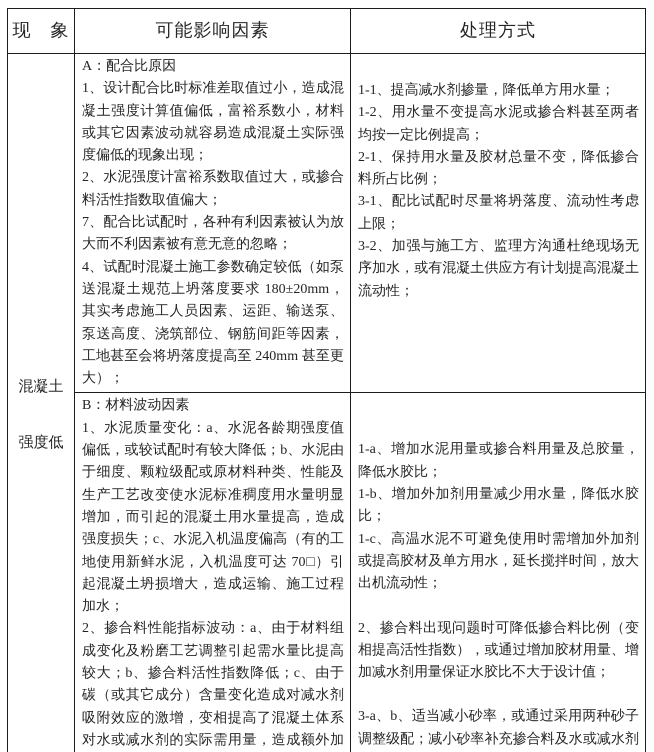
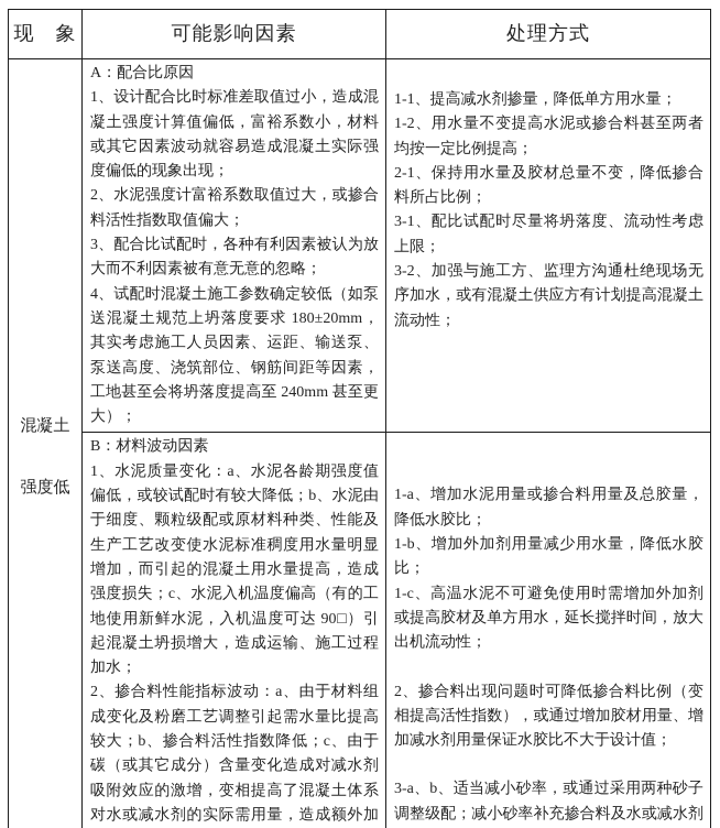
  现 象	可能影响因素	处理方式
- 混凝土 强度低	A：配合比原因 1、设计配合比时标准差取值过小，造成混凝土强度计算值偏低，富裕系数小，材料或其它因素波动就容易造成混凝土实际强度偏低的现象出现； 2、水泥强度计富裕系数取值过大，或掺合料活性指数取值偏大； 7、配合比试配时，各种有利因素被认为放大而不利因素被有意无意的忽略； 4、试配时混凝土施工参数确定较低（如泵送混凝土规范上坍落度要求 180±20mm，其实考虑施工人员因素、运距、输送泵、泵送高度、浇筑部位、钢筋间距等因素，工地甚至会将坍落度提高至 240mm 甚至更大）；	1-1、提高减水剂掺量，降低单方用水量； 1-2、用水量不变提高水泥或掺合料甚至两者均按一定比例提高； 2-1、保持用水量及胶材总量不变，降低掺合料所占比例； 3-1、配比试配时尽量将坍落度、流动性考虑上限； 3-2、加强与施工方、监理方沟通杜绝现场无序加水，或有混凝土供应方有计划提高混凝土流动性；
+ 混凝土 强度低	A：配合比原因 1、设计配合比时标准差取值过小，造成混凝土强度计算值偏低，富裕系数小，材料或其它因素波动就容易造成混凝土实际强度偏低的现象出现； 2、水泥强度计富裕系数取值过大，或掺合料活性指数取值偏大； 3、配合比试配时，各种有利因素被认为放大而不利因素被有意无意的忽略； 4、试配时混凝土施工参数确定较低（如泵送混凝土规范上坍落度要求 180±20mm，其实考虑施工人员因素、运距、输送泵、泵送高度、浇筑部位、钢筋间距等因素，工地甚至会将坍落度提高至 240mm 甚至更大）；	1-1、提高减水剂掺量，降低单方用水量； 1-2、用水量不变提高水泥或掺合料甚至两者均按一定比例提高； 2-1、保持用水量及胶材总量不变，降低掺合料所占比例； 3-1、配比试配时尽量将坍落度、流动性考虑上限； 3-2、加强与施工方、监理方沟通杜绝现场无序加水，或有混凝土供应方有计划提高混凝土流动性；
- B：材料波动因素 1、水泥质量变化：a、水泥各龄期强度值偏低，或较试配时有较大降低；b、水泥由于细度、颗粒级配或原材料种类、性能及生产工艺改变使水泥标准稠度用水量明显增加，而引起的混凝土用水量提高，造成强度损失；c、水泥入机温度偏高（有的工地使用新鲜水泥，入机温度可达 70□）引起混凝土坍损增大，造成运输、施工过程加水； 2、掺合料性能指标波动：a、由于材料组成变化及粉磨工艺调整引起需水量比提高较大；b、掺合料活性指数降低；c、由于碳（或其它成分）含量变化造成对减水剂吸附效应的激增，变相提高了混凝土体系对水或减水剂的实际需用量，造成额外加	1-a、增加水泥用量或掺合料用量及总胶量，降低水胶比； 1-b、增加外加剂用量减少用水量，降低水胶比； 1-c、高温水泥不可避免使用时需增加外加剂或提高胶材及单方用水，延长搅拌时间，放大出机流动性； 2、掺合料出现问题时可降低掺合料比例（变相提高活性指数），或通过增加胶材用量、增加减水剂用量保证水胶比不大于设计值； 3-a、b、适当减小砂率，或通过采用两种砂子调整级配；减小砂率补充掺合料及水或减水剂
+ B：材料波动因素 1、水泥质量变化：a、水泥各龄期强度值偏低，或较试配时有较大降低；b、水泥由于细度、颗粒级配或原材料种类、性能及生产工艺改变使水泥标准稠度用水量明显增加，而引起的混凝土用水量提高，造成强度损失；c、水泥入机温度偏高（有的工地使用新鲜水泥，入机温度可达 90□）引起混凝土坍损增大，造成运输、施工过程加水； 2、掺合料性能指标波动：a、由于材料组成变化及粉磨工艺调整引起需水量比提高较大；b、掺合料活性指数降低；c、由于碳（或其它成分）含量变化造成对减水剂吸附效应的激增，变相提高了混凝土体系对水或减水剂的实际需用量，造成额外加	1-a、增加水泥用量或掺合料用量及总胶量，降低水胶比； 1-b、增加外加剂用量减少用水量，降低水胶比； 1-c、高温水泥不可避免使用时需增加外加剂或提高胶材及单方用水，延长搅拌时间，放大出机流动性； 2、掺合料出现问题时可降低掺合料比例（变相提高活性指数），或通过增加胶材用量、增加减水剂用量保证水胶比不大于设计值； 3-a、b、适当减小砂率，或通过采用两种砂子调整级配；减小砂率补充掺合料及水或减水剂
